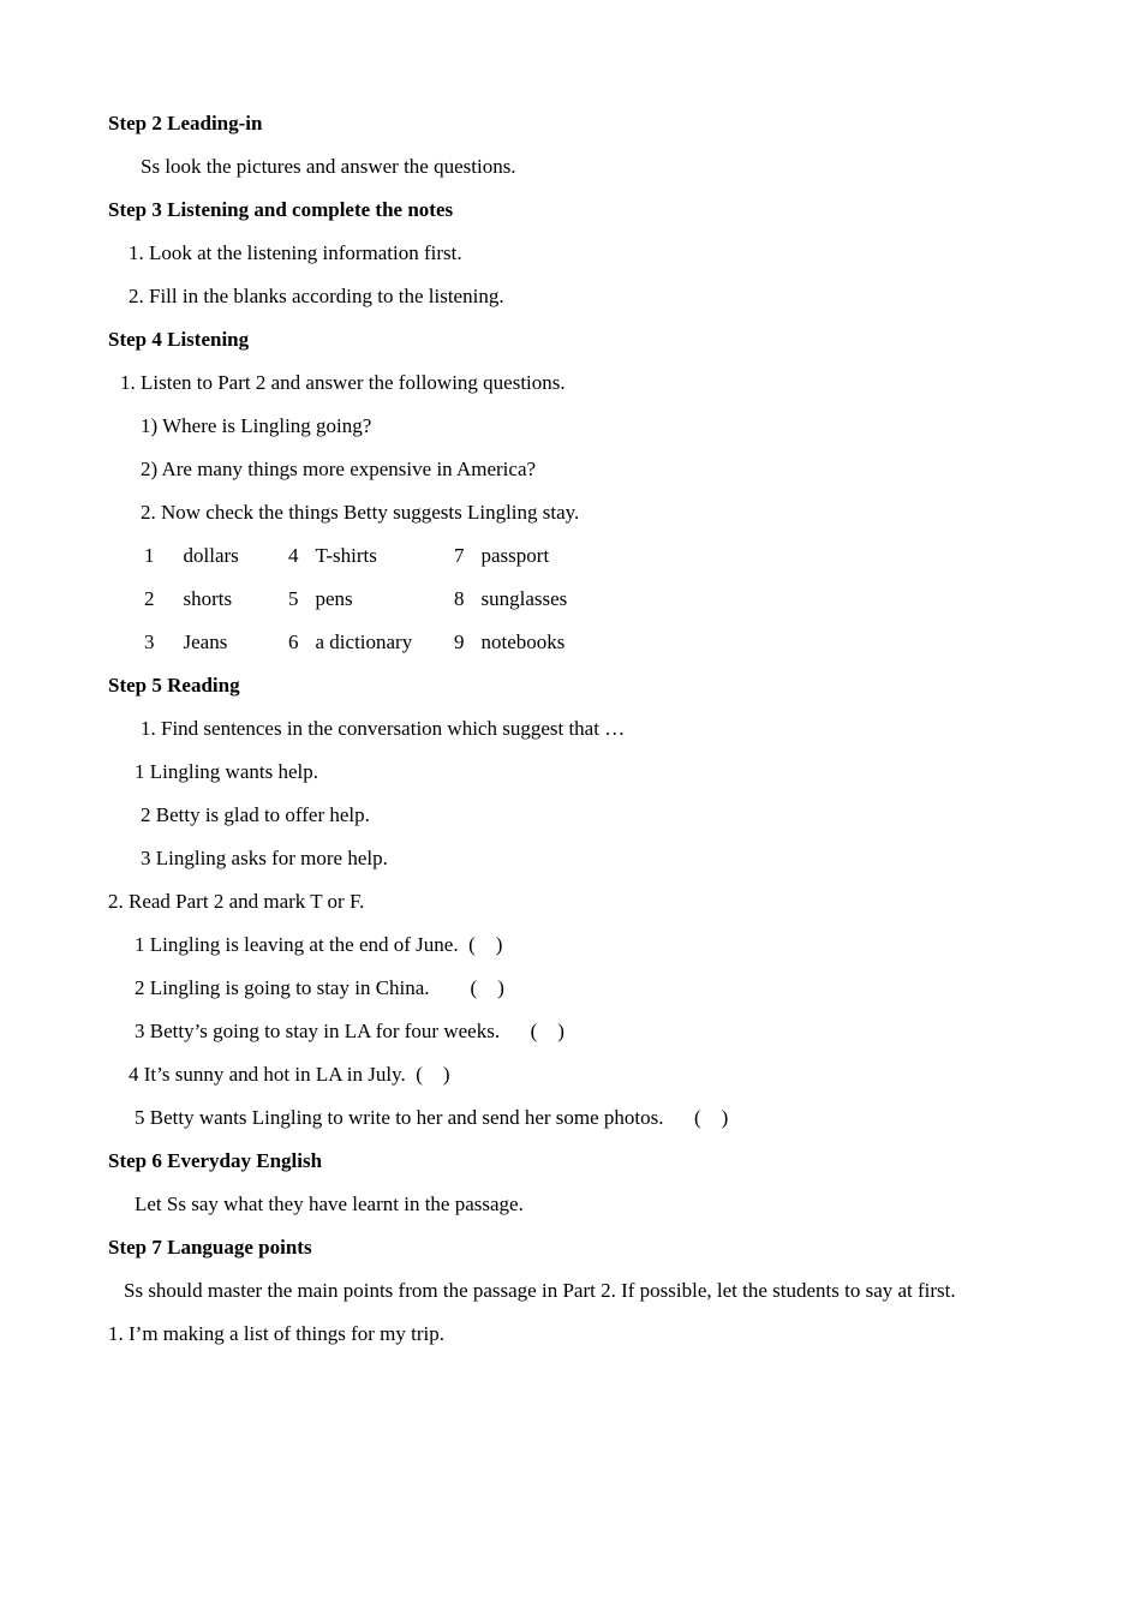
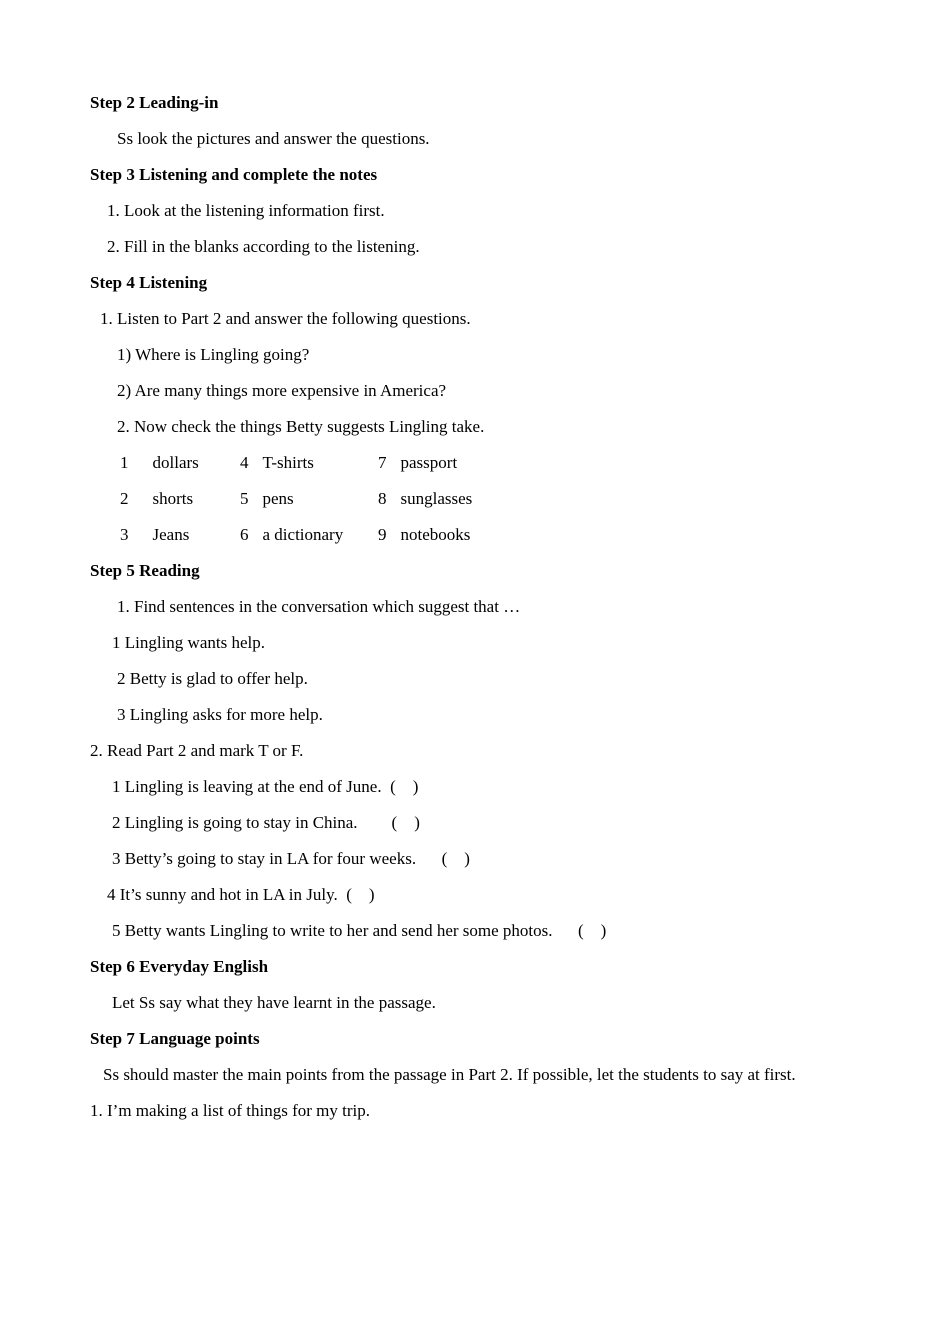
  Step 2 Leading-in
  Ss look the pictures and answer the questions.
  Step 3 Listening and complete the notes
  1. Look at the listening information first.
  2. Fill in the blanks according to the listening.
  Step 4 Listening
  1. Listen to Part 2 and answer the following questions.
  1) Where is Lingling going?
  2) Are many things more expensive in America?
- 2. Now check the things Betty suggests Lingling stay.
+ 2. Now check the things Betty suggests Lingling take.
  1
  dollars
  4
  T-shirts
  7
  passport
  2
  shorts
  5
  pens
  8
  sunglasses
  3
  Jeans
  6
  a dictionary
  9
  notebooks
  Step 5 Reading
  1. Find sentences in the conversation which suggest that …
  1 Lingling wants help.
  2 Betty is glad to offer help.
  3 Lingling asks for more help.
  2. Read Part 2 and mark T or F.
  1 Lingling is leaving at the end of June. ( )
  2 Lingling is going to stay in China. ( )
  3 Betty’s going to stay in LA for four weeks. ( )
  4 It’s sunny and hot in LA in July. ( )
  5 Betty wants Lingling to write to her and send her some photos. ( )
  Step 6 Everyday English
  Let Ss say what they have learnt in the passage.
  Step 7 Language points
  Ss should master the main points from the passage in Part 2. If possible, let the students to say at first.
  1. I’m making a list of things for my trip.
